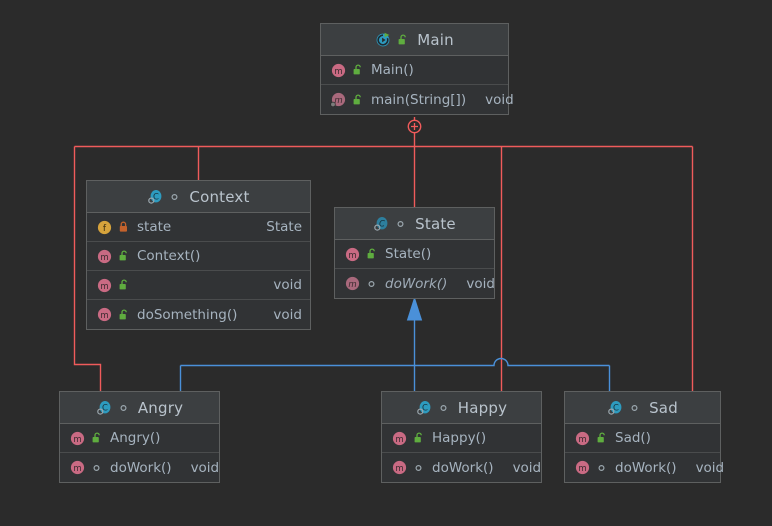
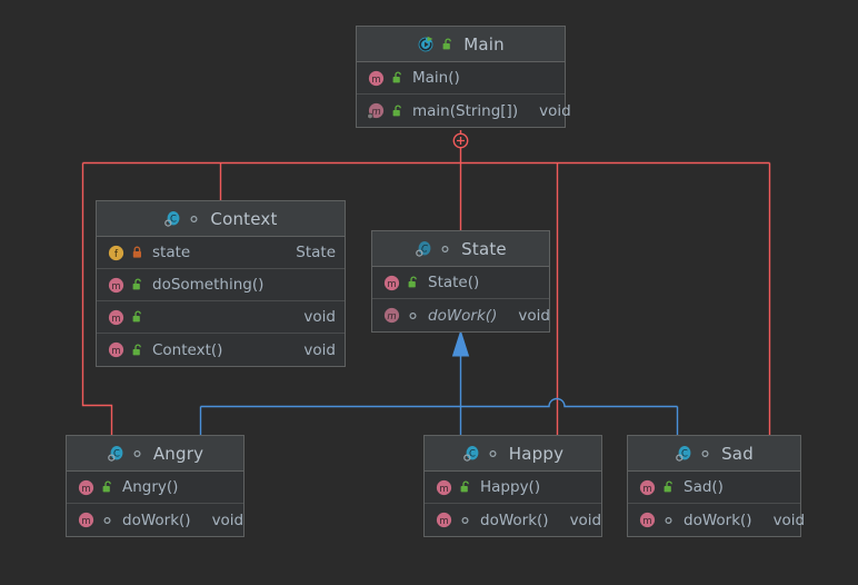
  Main
  m
  Main()
  m
  main(String[])
  void
  C
  Context
  f
  state
  State
  m
- Context()
+ doSomething()
  m
  void
  m
- doSomething()
+ Context()
  void
  C
  State
  m
  State()
  m
  doWork()
  void
  C
  Angry
  m
  Angry()
  m
  doWork()
  void
  C
  Happy
  m
  Happy()
  m
  doWork()
  void
  C
  Sad
  m
  Sad()
  m
  doWork()
  void
